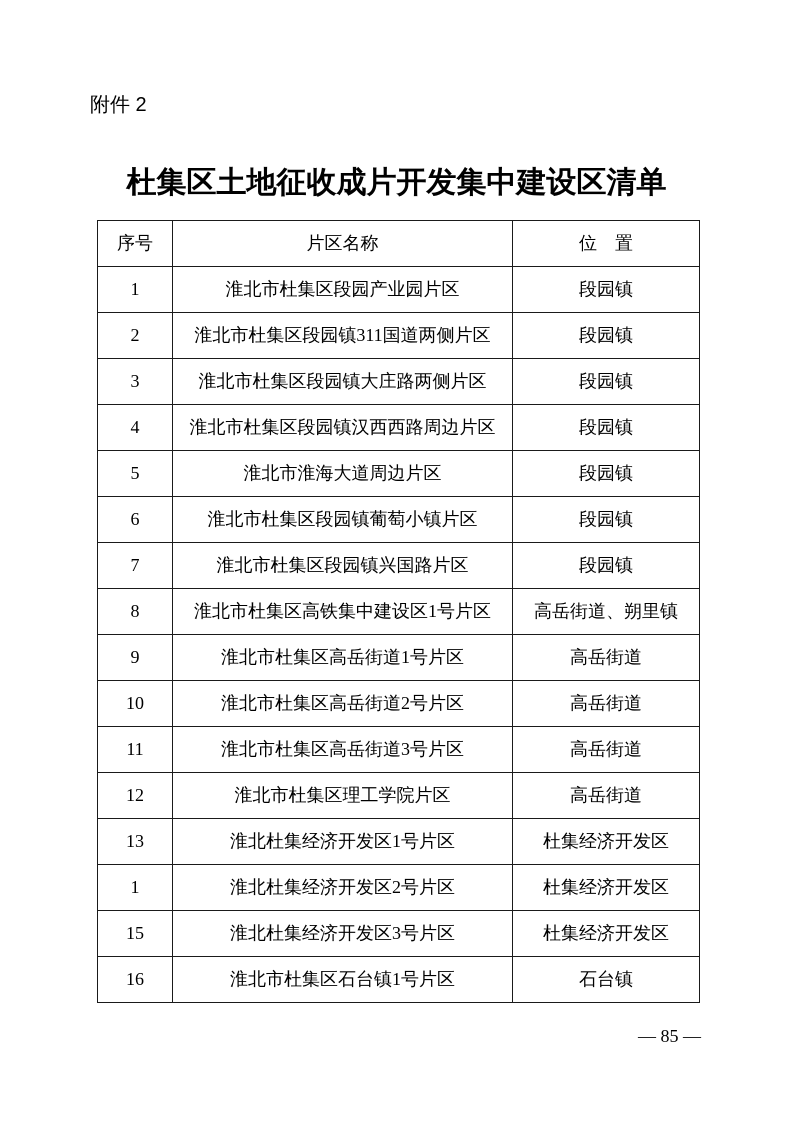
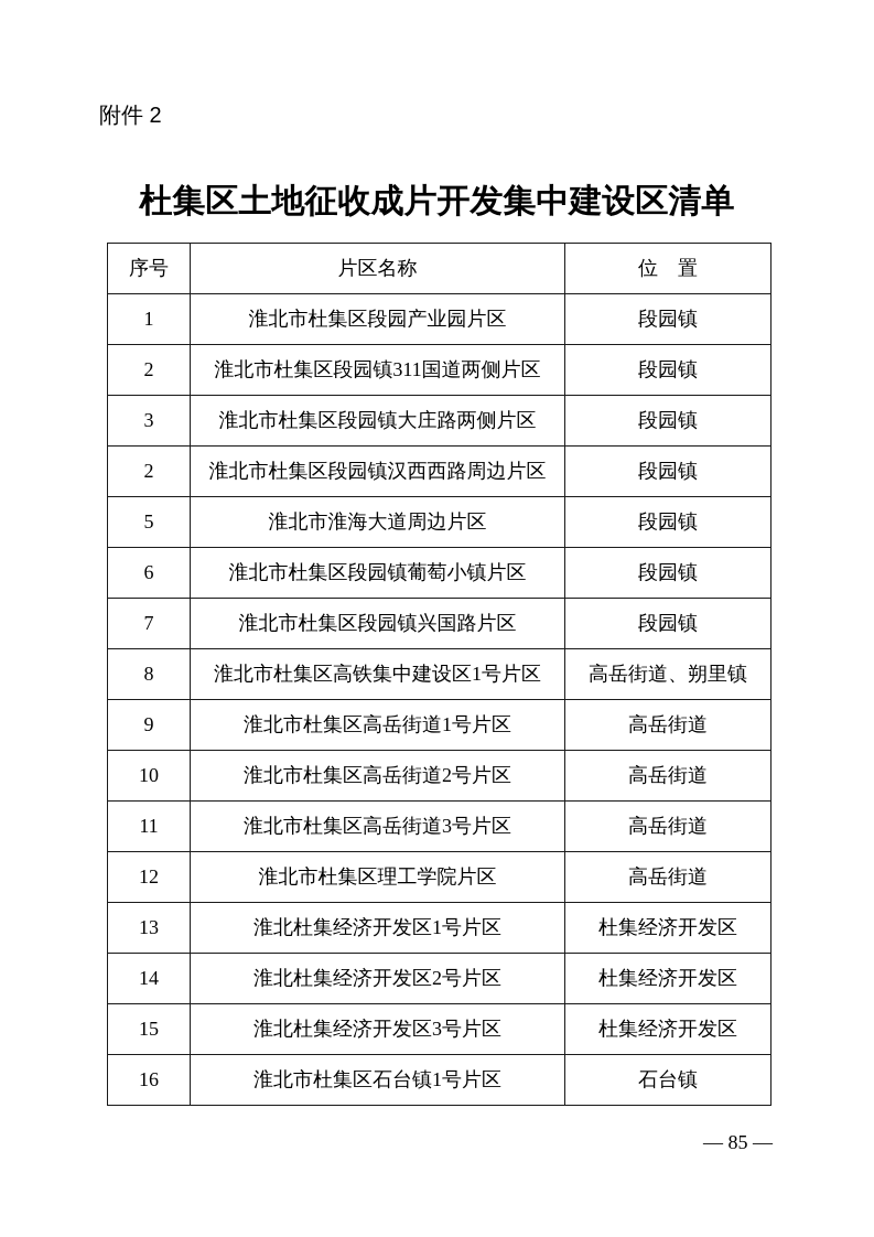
  附件 2
  杜集区土地征收成片开发集中建设区清单
  序号	片区名称	位 置
  1	淮北市杜集区段园产业园片区	段园镇
  2	淮北市杜集区段园镇311国道两侧片区	段园镇
  3	淮北市杜集区段园镇大庄路两侧片区	段园镇
- 4	淮北市杜集区段园镇汉西西路周边片区	段园镇
+ 2	淮北市杜集区段园镇汉西西路周边片区	段园镇
  5	淮北市淮海大道周边片区	段园镇
  6	淮北市杜集区段园镇葡萄小镇片区	段园镇
  7	淮北市杜集区段园镇兴国路片区	段园镇
  8	淮北市杜集区高铁集中建设区1号片区	高岳街道、朔里镇
  9	淮北市杜集区高岳街道1号片区	高岳街道
  10	淮北市杜集区高岳街道2号片区	高岳街道
  11	淮北市杜集区高岳街道3号片区	高岳街道
  12	淮北市杜集区理工学院片区	高岳街道
  13	淮北杜集经济开发区1号片区	杜集经济开发区
- 1	淮北杜集经济开发区2号片区	杜集经济开发区
+ 14	淮北杜集经济开发区2号片区	杜集经济开发区
  15	淮北杜集经济开发区3号片区	杜集经济开发区
  16	淮北市杜集区石台镇1号片区	石台镇
  — 85 —
